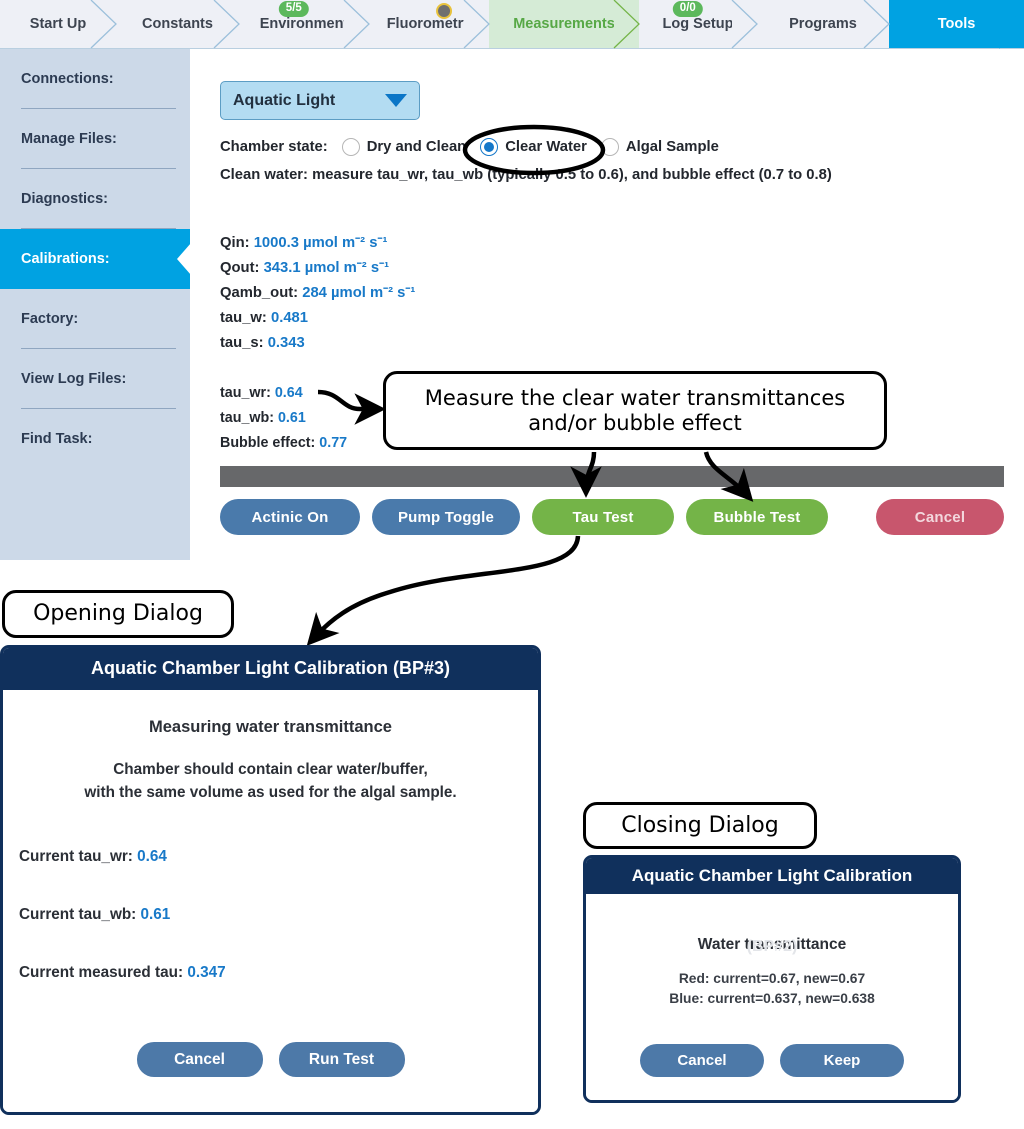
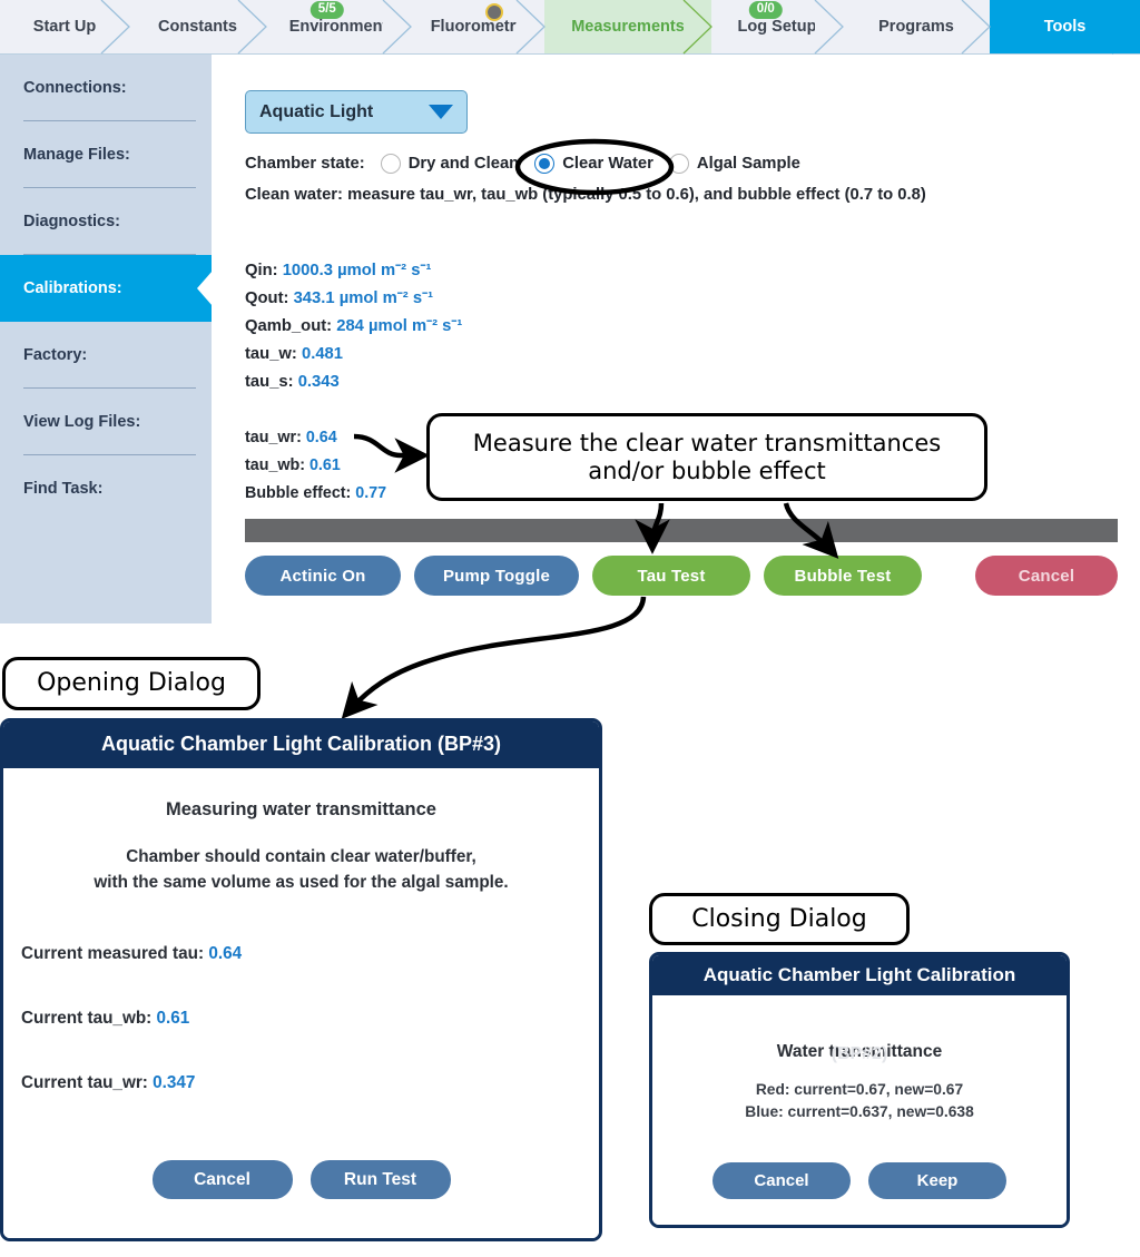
  Start Up
  Constants
  Environmen
  5/5
  Fluorometr
  Measurements
  Log Setup
  0/0
  Programs
  Tools
  Connections:
  Manage Files:
  Diagnostics:
  Calibrations:
  Factory:
  View Log Files:
  Find Task:
  Aquatic Light
  Chamber state:
  Dry and Clean
  Clear Water
  Algal Sample
  Clean water: measure tau_wr, tau_wb (typicy 0.5 to 0.6), and bubble effect (0.7 to 0.8)
  Qin: 1000.3 µmol m⁻² s⁻¹
  Qout: 343.1 µmol m⁻² s⁻¹
  Qamb_out: 284 µmol m⁻² s⁻¹
  tau_w: 0.481
  tau_s: 0.343
  tau_wr: 0.64
  tau_wb: 0.61
  Bubble effect: 0.77
  Actinic On
  Pump Toggle
  Tau Test
  Bubble Test
  Cancel
  Measure the clear water transmittances
  and/or bubble effect
  Opening Dialog
  Closing Dialog
  Aquatic Chamber Light Calibration (BP#3)
  Measuring water transmittance
  Chamber should contain clear water/buffer,
  with the same volume as used for the algal sample.
- Current tau_wr: 0.64
+ Current measured tau: 0.64
  Current tau_wb: 0.61
- Current measured tau: 0.347
+ Current tau_wr: 0.347
  Cancel
  Run Test
  Aquatic Chamber Light Calibration
  (BP#2)
  Water transmittance
  Red: current=0.67, new=0.67
  Blue: current=0.637, new=0.638
  Cancel
  Keep
